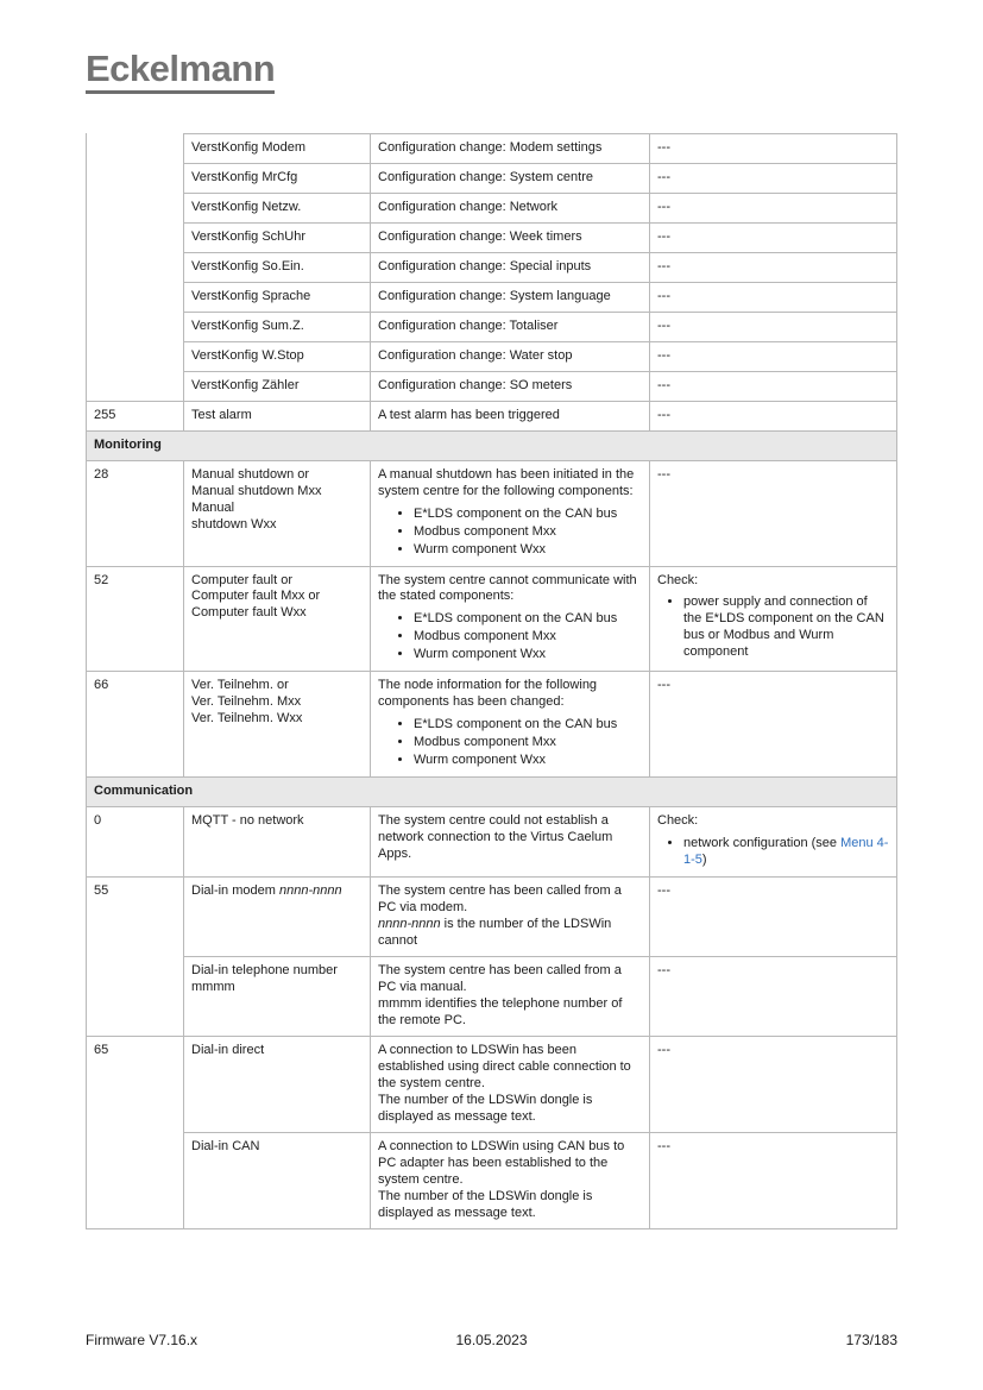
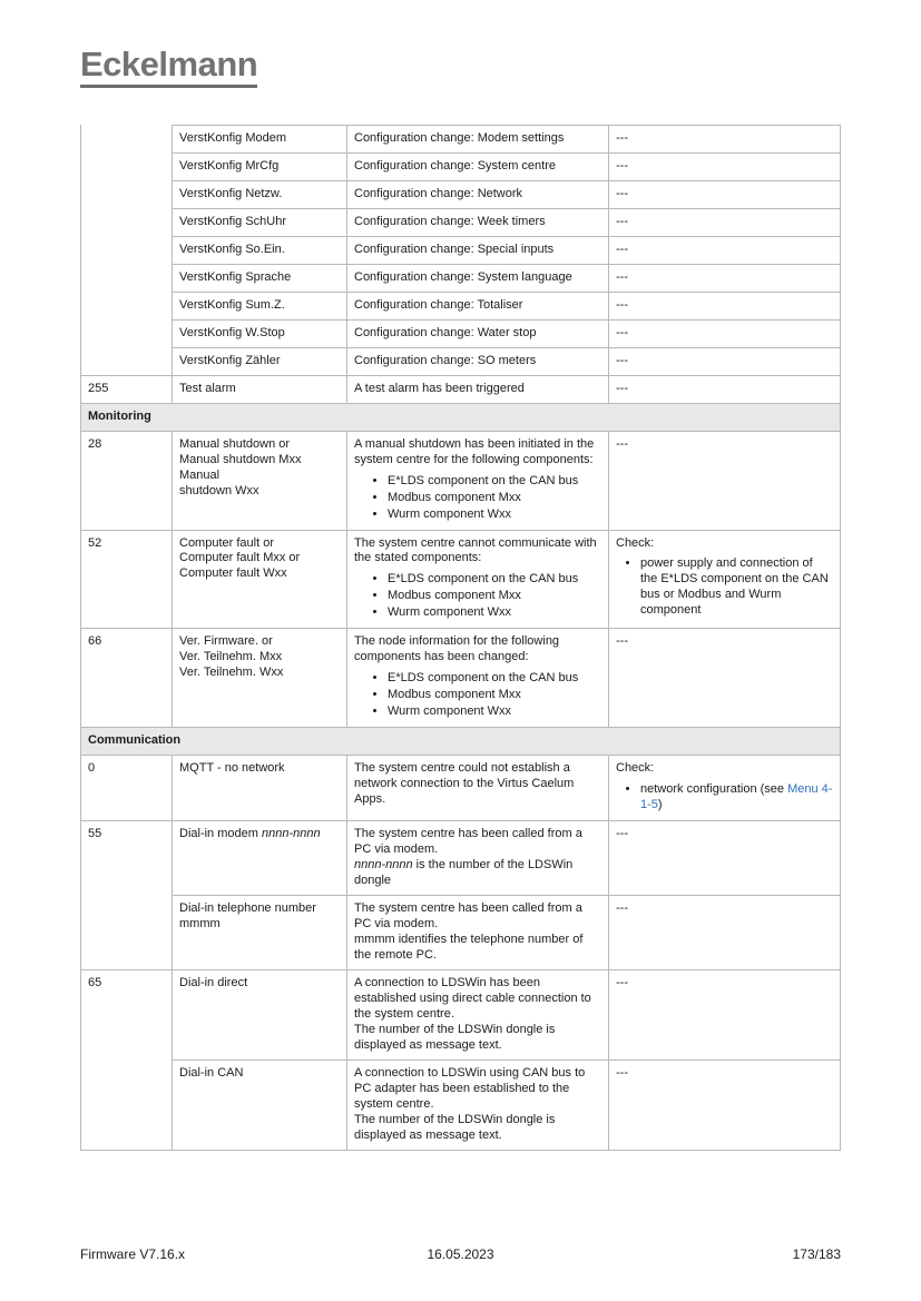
  Eckelmann
  	VerstKonfig Modem	Configuration change: Modem settings	---
  VerstKonfig MrCfg	Configuration change: System centre	---
  VerstKonfig Netzw.	Configuration change: Network	---
  VerstKonfig SchUhr	Configuration change: Week timers	---
  VerstKonfig So.Ein.	Configuration change: Special inputs	---
  VerstKonfig Sprache	Configuration change: System language	---
  VerstKonfig Sum.Z.	Configuration change: Totaliser	---
  VerstKonfig W.Stop	Configuration change: Water stop	---
  VerstKonfig Zähler	Configuration change: SO meters	---
  255	Test alarm	A test alarm has been triggered	---
  Monitoring
  28	Manual shutdown or Manual shutdown Mxx Manual shutdown Wxx	A manual shutdown has been initiated in the system centre for the following components: E*LDS component on the CAN bus Modbus component Mxx Wurm component Wxx	---
  52	Computer fault or Computer fault Mxx or Computer fault Wxx	The system centre cannot communicate with the stated components: E*LDS component on the CAN bus Modbus component Mxx Wurm component Wxx	Check: power supply and connection of the E*LDS component on the CAN bus or Modbus and Wurm component
- 66	Ver. Teilnehm. or Ver. Teilnehm. Mxx Ver. Teilnehm. Wxx	The node information for the following components has been changed: E*LDS component on the CAN bus Modbus component Mxx Wurm component Wxx	---
+ 66	Ver. Firmware. or Ver. Teilnehm. Mxx Ver. Teilnehm. Wxx	The node information for the following components has been changed: E*LDS component on the CAN bus Modbus component Mxx Wurm component Wxx	---
  Communication
  0	MQTT - no network	The system centre could not establish a network connection to the Virtus Caelum Apps.	Check: network configuration (see Menu 4-1-5)
- 55	Dial-in modem nnnn-nnnn	The system centre has been called from a PC via modem. nnnn-nnnn is the number of the LDSWin cannot	---
+ 55	Dial-in modem nnnn-nnnn	The system centre has been called from a PC via modem. nnnn-nnnn is the number of the LDSWin dongle	---
- Dial-in telephone number mmmm	The system centre has been called from a PC via manual. mmmm identifies the telephone number of the remote PC.	---
+ Dial-in telephone number mmmm	The system centre has been called from a PC via modem. mmmm identifies the telephone number of the remote PC.	---
  65	Dial-in direct	A connection to LDSWin has been established using direct cable connection to the system centre. The number of the LDSWin dongle is displayed as message text.	---
  Dial-in CAN	A connection to LDSWin using CAN bus to PC adapter has been established to the system centre. The number of the LDSWin dongle is displayed as message text.	---
  Firmware V7.16.x
  16.05.2023
  173/183
